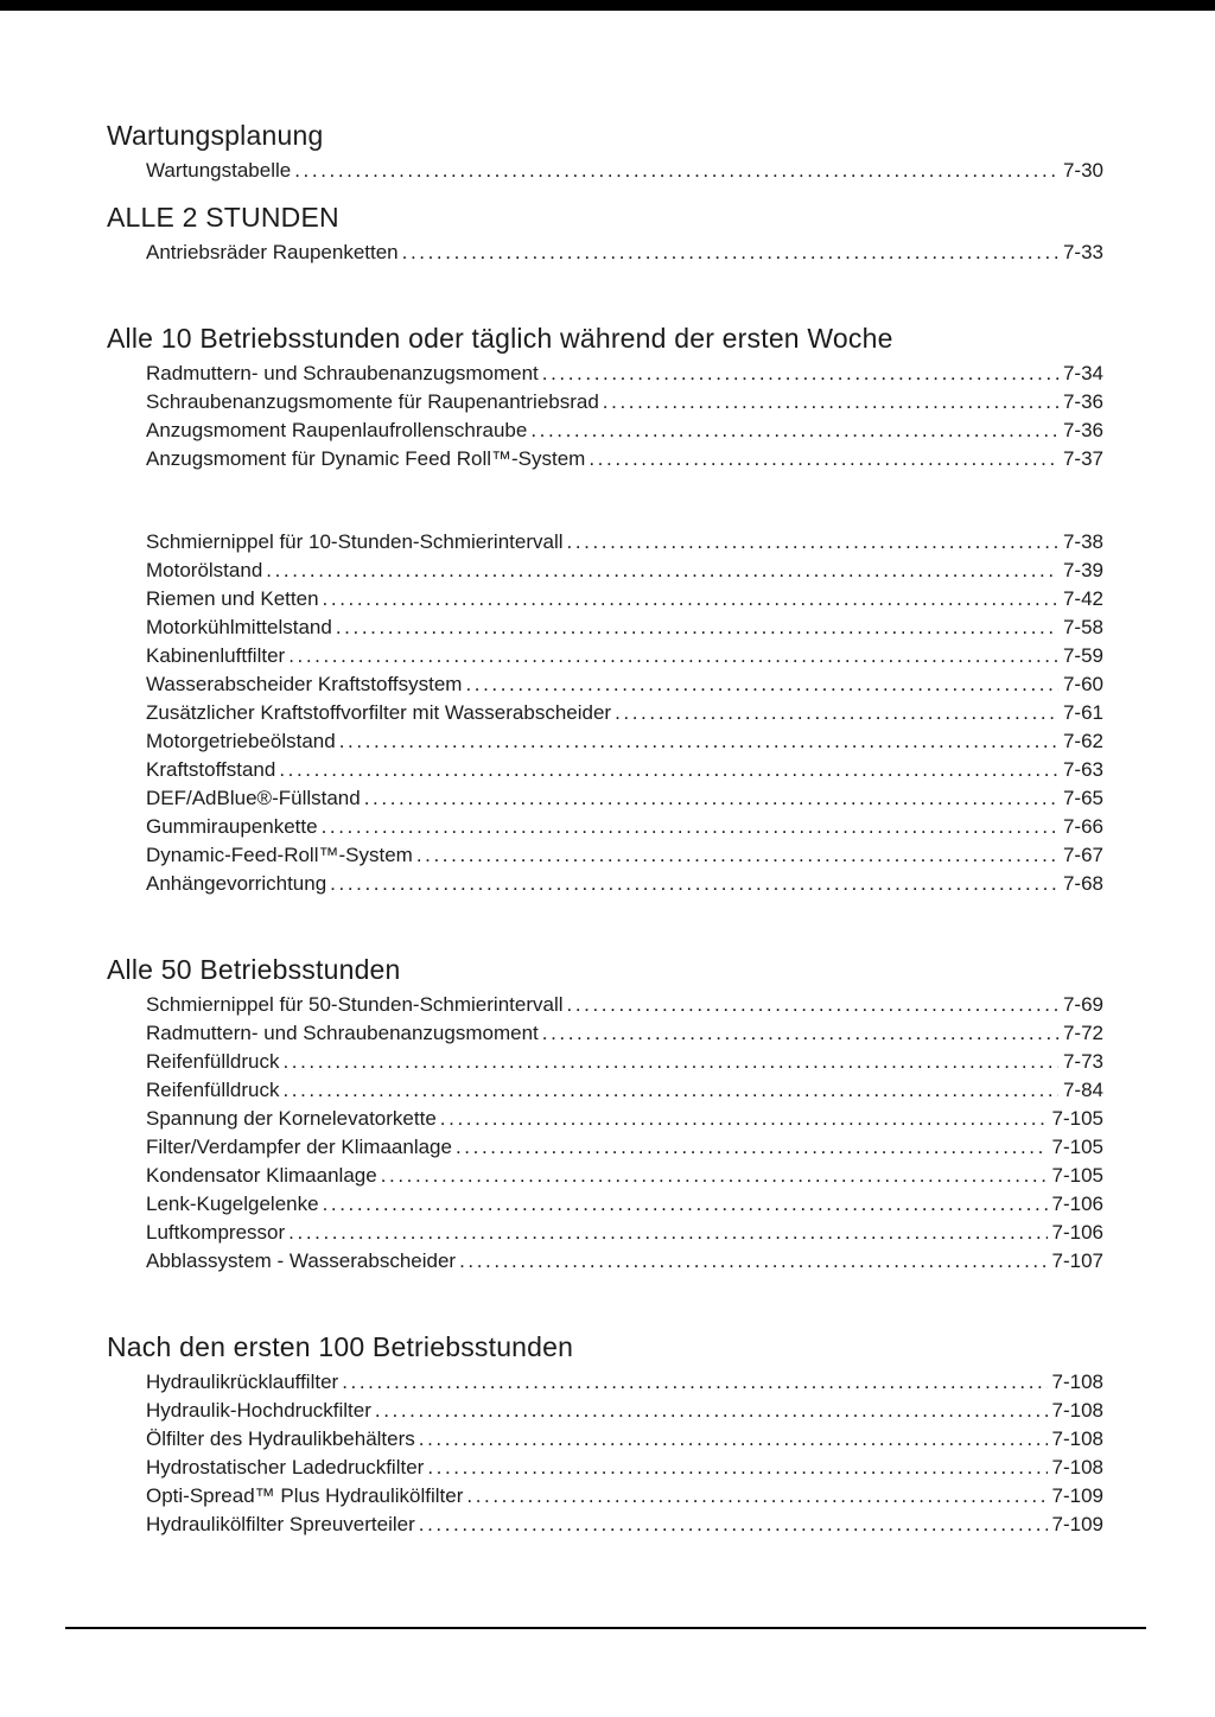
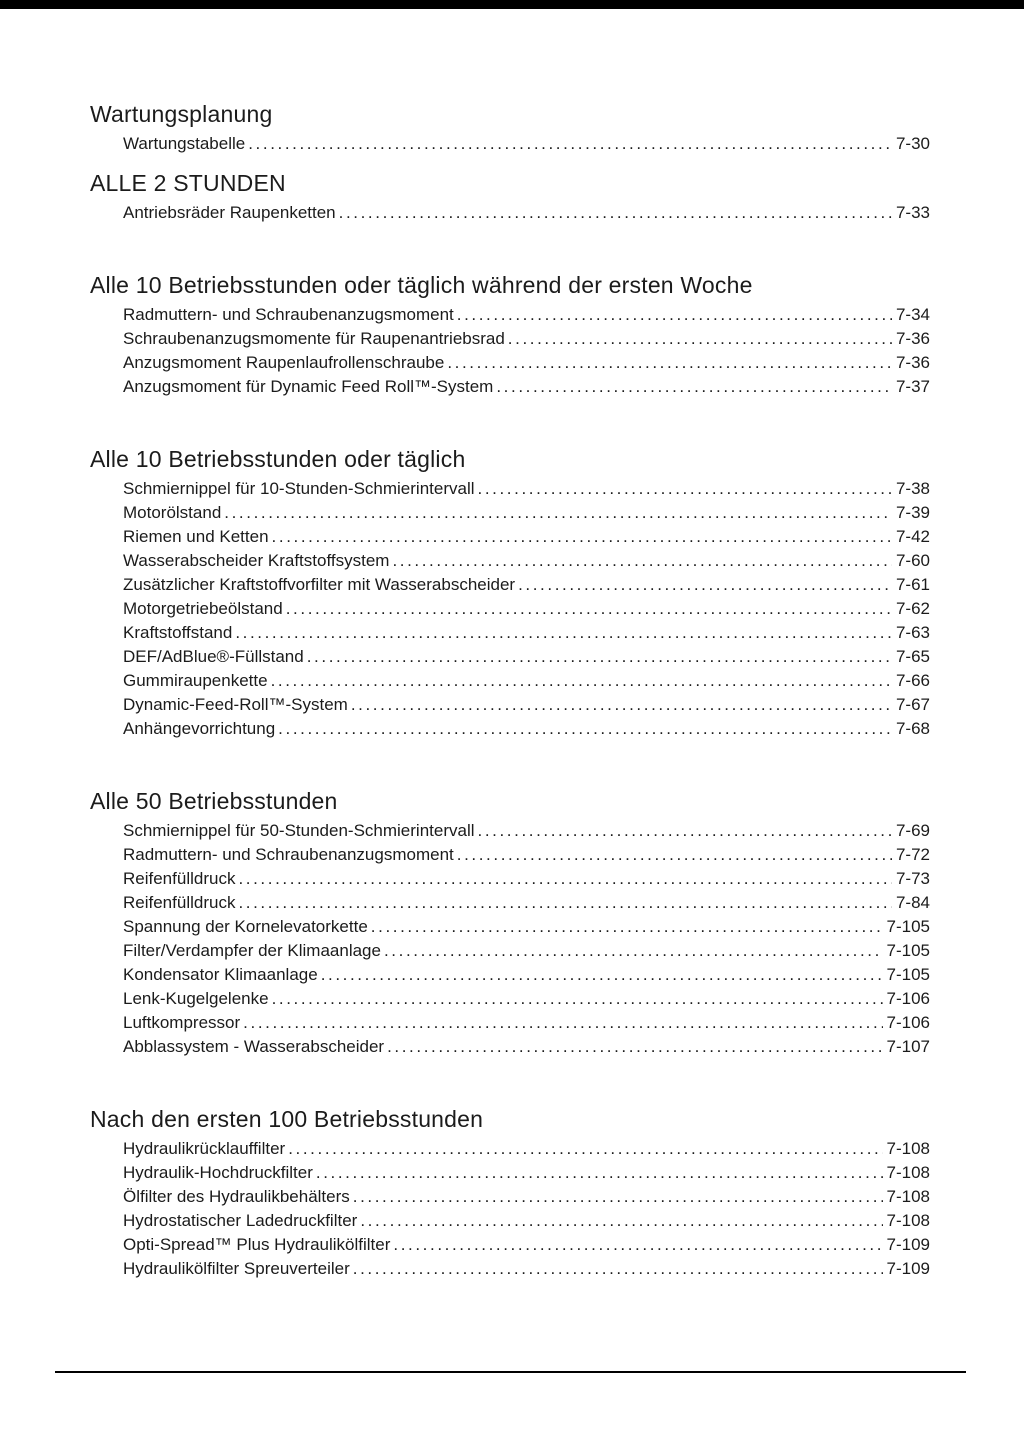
  Wartungsplanung
  Wartungstabelle
  7-30
  ALLE 2 STUNDEN
  Antriebsräder Raupenketten
  7-33
  Alle 10 Betriebsstunden oder täglich während der ersten Woche
  Radmuttern- und Schraubenanzugsmoment
  7-34
  Schraubenanzugsmomente für Raupenantriebsrad
  7-36
  Anzugsmoment Raupenlaufrollenschraube
  7-36
  Anzugsmoment für Dynamic Feed Roll™-System
  7-37
+ Alle 10 Betriebsstunden oder täglich
  Schmiernippel für 10-Stunden-Schmierintervall
  7-38
  Motorölstand
  7-39
  Riemen und Ketten
  7-42
- Motorkühlmittelstand
- 7-58
- Kabinenluftfilter
- 7-59
  Wasserabscheider Kraftstoffsystem
  7-60
  Zusätzlicher Kraftstoffvorfilter mit Wasserabscheider
  7-61
  Motorgetriebeölstand
  7-62
  Kraftstoffstand
  7-63
  DEF/AdBlue®-Füllstand
  7-65
  Gummiraupenkette
  7-66
  Dynamic-Feed-Roll™-System
  7-67
  Anhängevorrichtung
  7-68
  Alle 50 Betriebsstunden
  Schmiernippel für 50-Stunden-Schmierintervall
  7-69
  Radmuttern- und Schraubenanzugsmoment
  7-72
  Reifenfülldruck
  7-73
  Reifenfülldruck
  7-84
  Spannung der Kornelevatorkette
  7-105
  Filter/Verdampfer der Klimaanlage
  7-105
  Kondensator Klimaanlage
  7-105
  Lenk-Kugelgelenke
  7-106
  Luftkompressor
  7-106
  Abblassystem - Wasserabscheider
  7-107
  Nach den ersten 100 Betriebsstunden
  Hydraulikrücklauffilter
  7-108
  Hydraulik-Hochdruckfilter
  7-108
  Ölfilter des Hydraulikbehälters
  7-108
  Hydrostatischer Ladedruckfilter
  7-108
  Opti-Spread™ Plus Hydraulikölfilter
  7-109
  Hydraulikölfilter Spreuverteiler
  7-109
